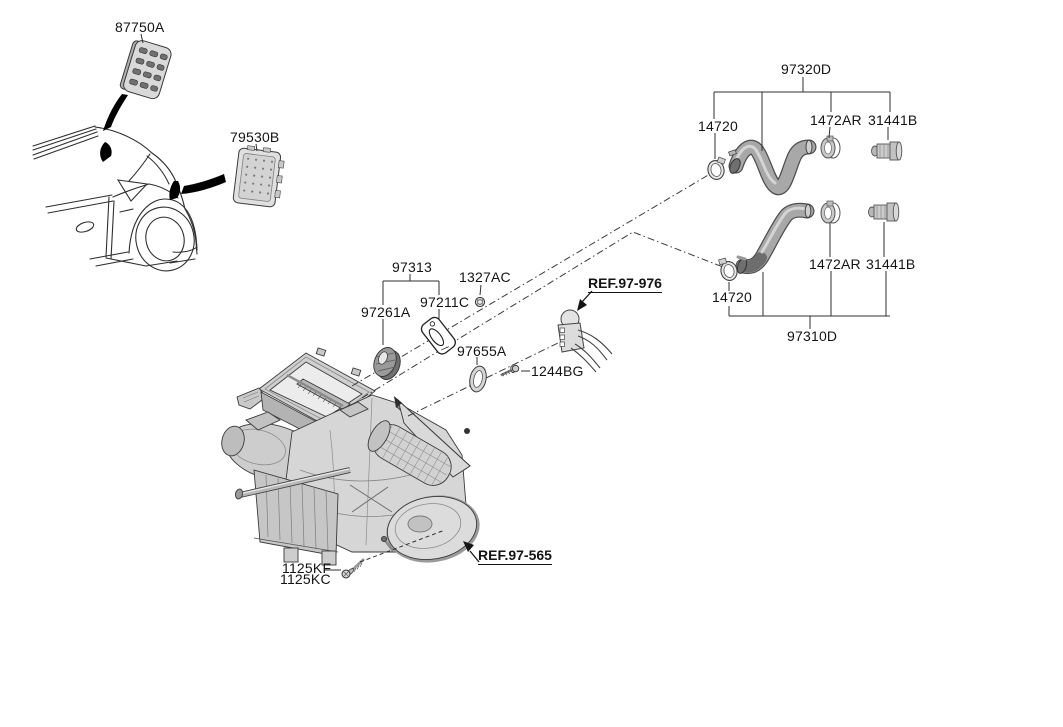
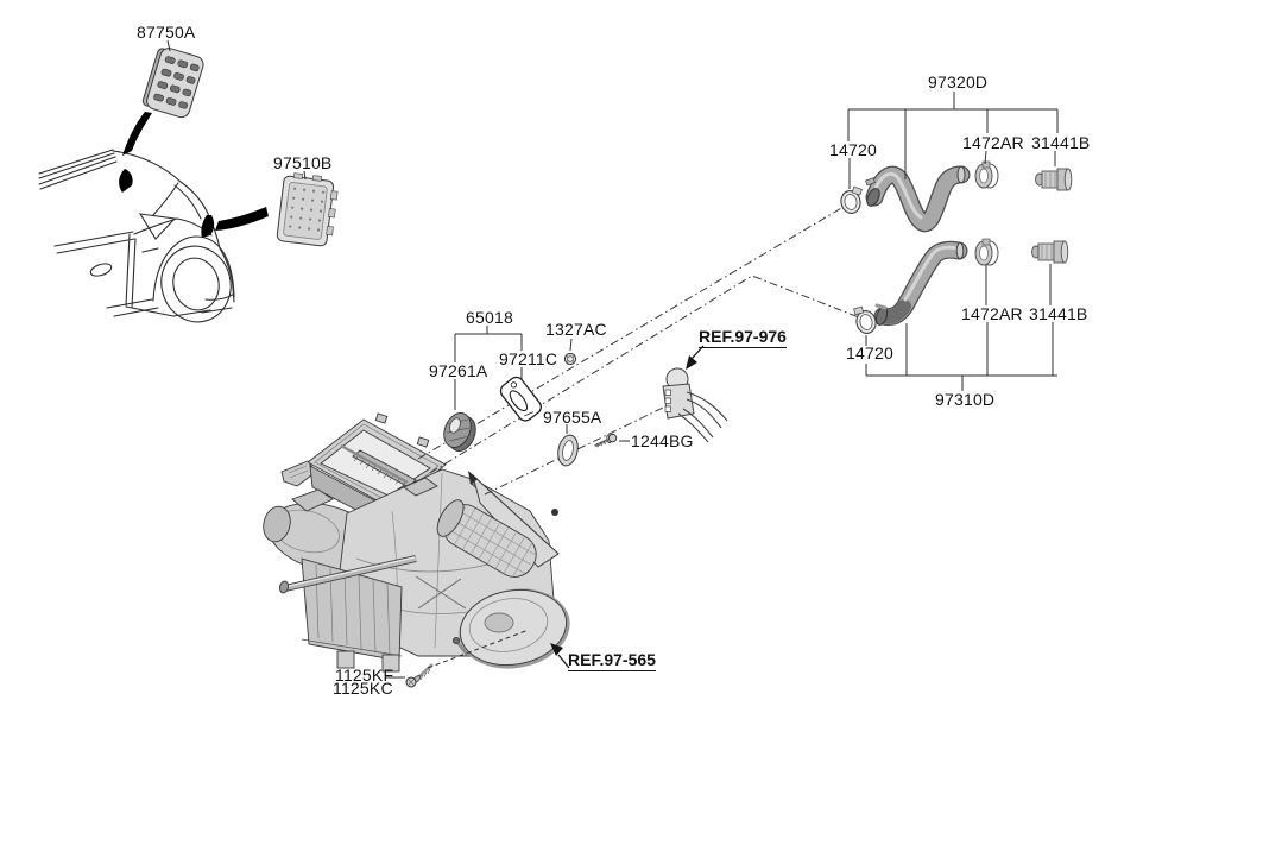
  87750A
- 79530B
+ 97510B
  97320D
  14720
  1472AR
  31441B
  1472AR
  31441B
  14720
  97310D
- 97313
+ 65018
  1327AC
  97211C
  97261A
  97655A
  1244BG
  REF.97-976
  REF.97-565
  1125KF
  1125KC
